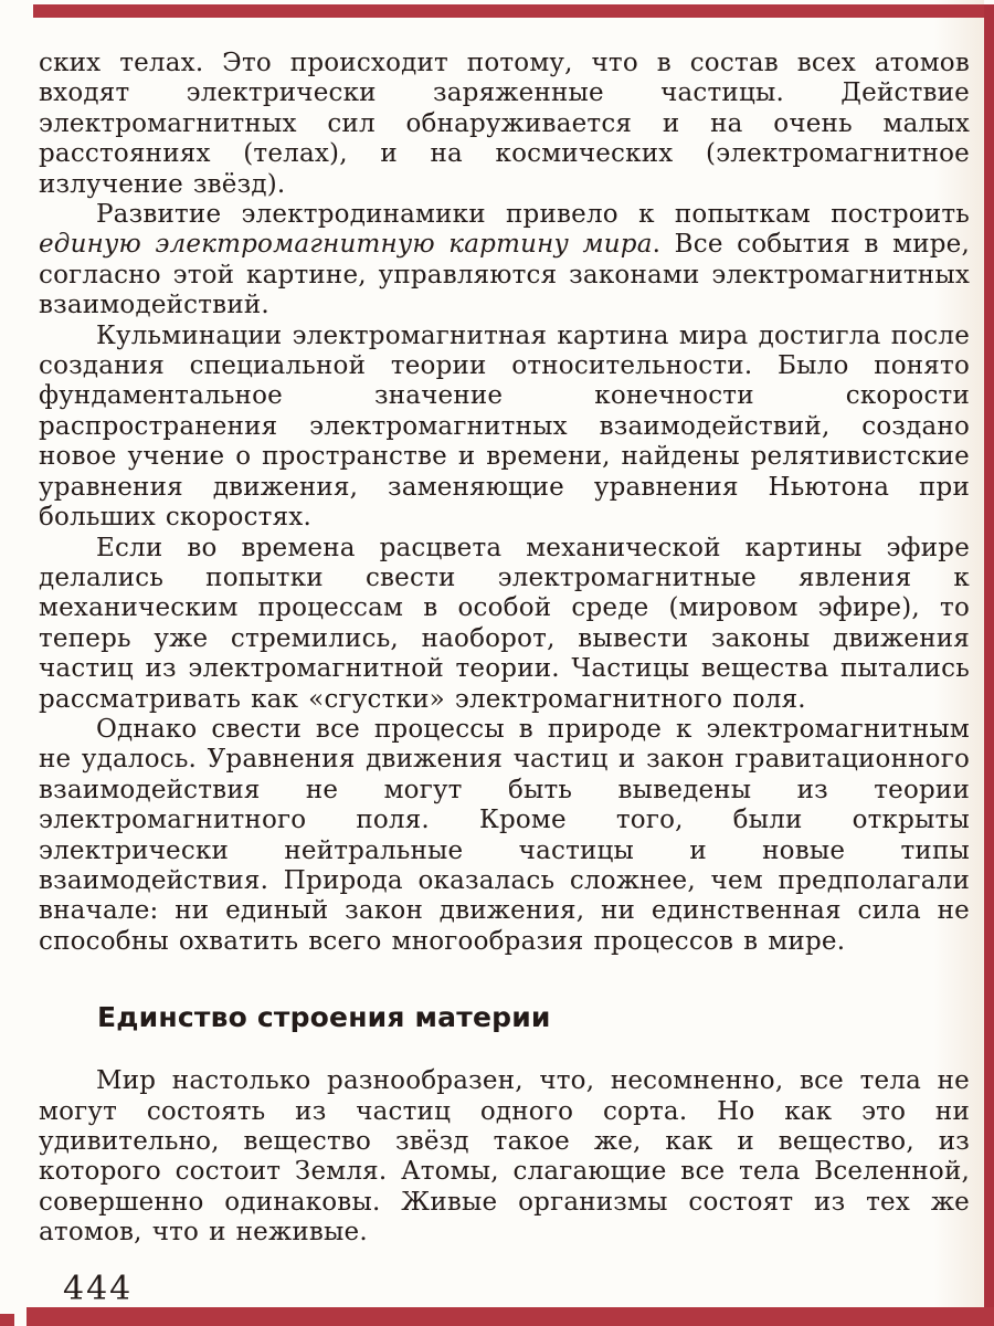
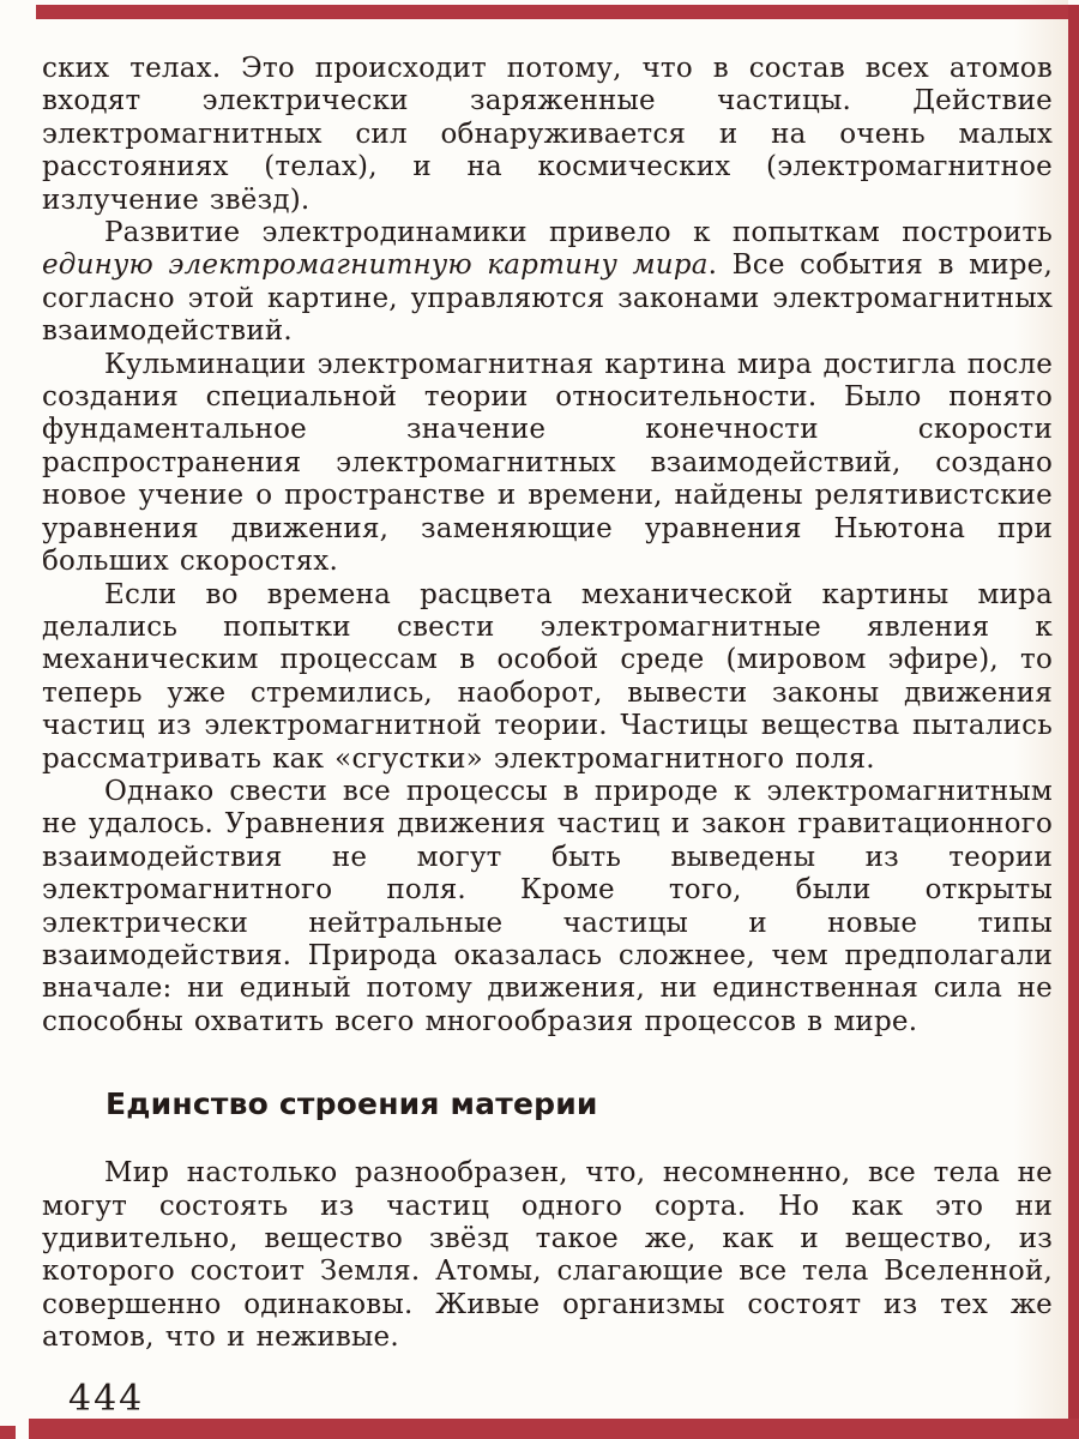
  ских телах. Это происходит потому, что в состав всех атомов входят электрически заряженные частицы. Действие электромагнитных сил обнаруживается и на очень малых расстояниях (телах), и на космических (электромагнитное излучение звёзд).
  Развитие электродинамики привело к попыткам построить единую электромагнитную картину мира. Все события в мире, согласно этой картине, управляются законами электромагнитных взаимодействий.
  Кульминации электромагнитная картина мира достигла после создания специальной теории относительности. Было понято фундаментальное значение конечности скорости распространения электромагнитных взаимодействий, создано новое учение о пространстве и времени, найдены релятивистские уравнения движения, заменяющие уравнения Ньютона при больших скоростях.
- Если во времена расцвета механической картины эфире делались попытки свести электромагнитные явления к механическим процессам в особой среде (мировом эфире), то теперь уже стремились, наоборот, вывести законы движения частиц из электромагнитной теории. Частицы вещества пытались рассматривать как «сгустки» электромагнитного поля.
+ Если во времена расцвета механической картины мира делались попытки свести электромагнитные явления к механическим процессам в особой среде (мировом эфире), то теперь уже стремились, наоборот, вывести законы движения частиц из электромагнитной теории. Частицы вещества пытались рассматривать как «сгустки» электромагнитного поля.
- Однако свести все процессы в природе к электромагнитным не удалось. Уравнения движения частиц и закон гравитационного взаимодействия не могут быть выведены из теории электромагнитного поля. Кроме того, были открыты электрически нейтральные частицы и новые типы взаимодействия. Природа оказалась сложнее, чем предполагали вначале: ни единый закон движения, ни единственная сила не способны охватить всего многообразия процессов в мире.
+ Однако свести все процессы в природе к электромагнитным не удалось. Уравнения движения частиц и закон гравитационного взаимодействия не могут быть выведены из теории электромагнитного поля. Кроме того, были открыты электрически нейтральные частицы и новые типы взаимодействия. Природа оказалась сложнее, чем предполагали вначале: ни единый потому движения, ни единственная сила не способны охватить всего многообразия процессов в мире.
  Единство строения материи
  Мир настолько разнообразен, что, несомненно, все тела не могут состоять из частиц одного сорта. Но как это ни удивительно, вещество звёзд такое же, как и вещество, из которого состоит Земля. Атомы, слагающие все тела Вселенной, совершенно одинаковы. Живые организмы состоят из тех же атомов, что и неживые.
  444
